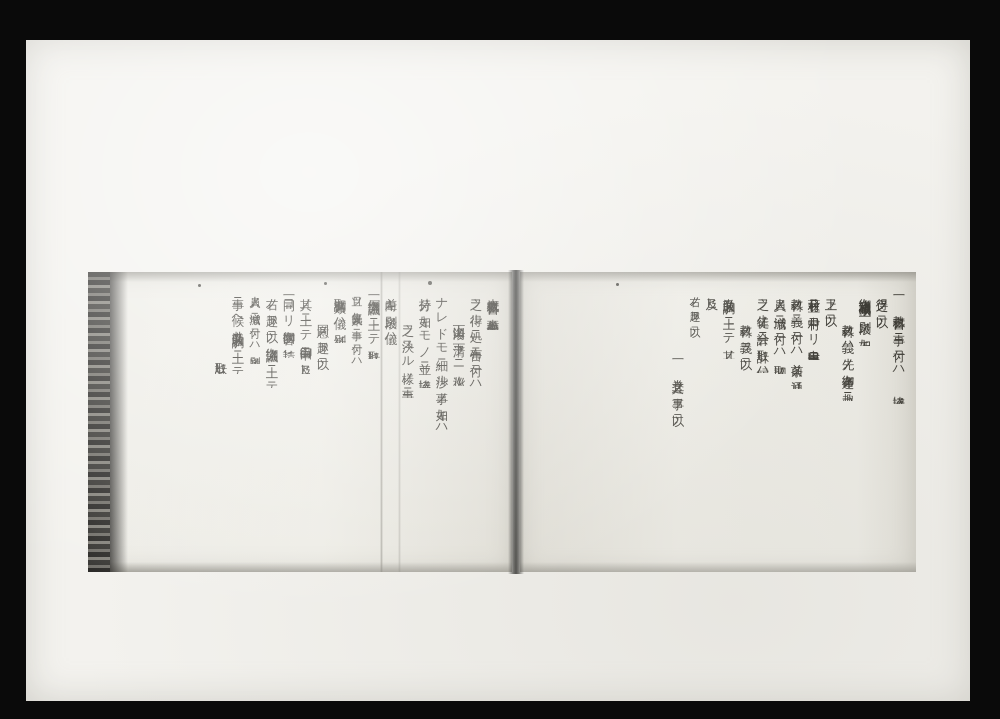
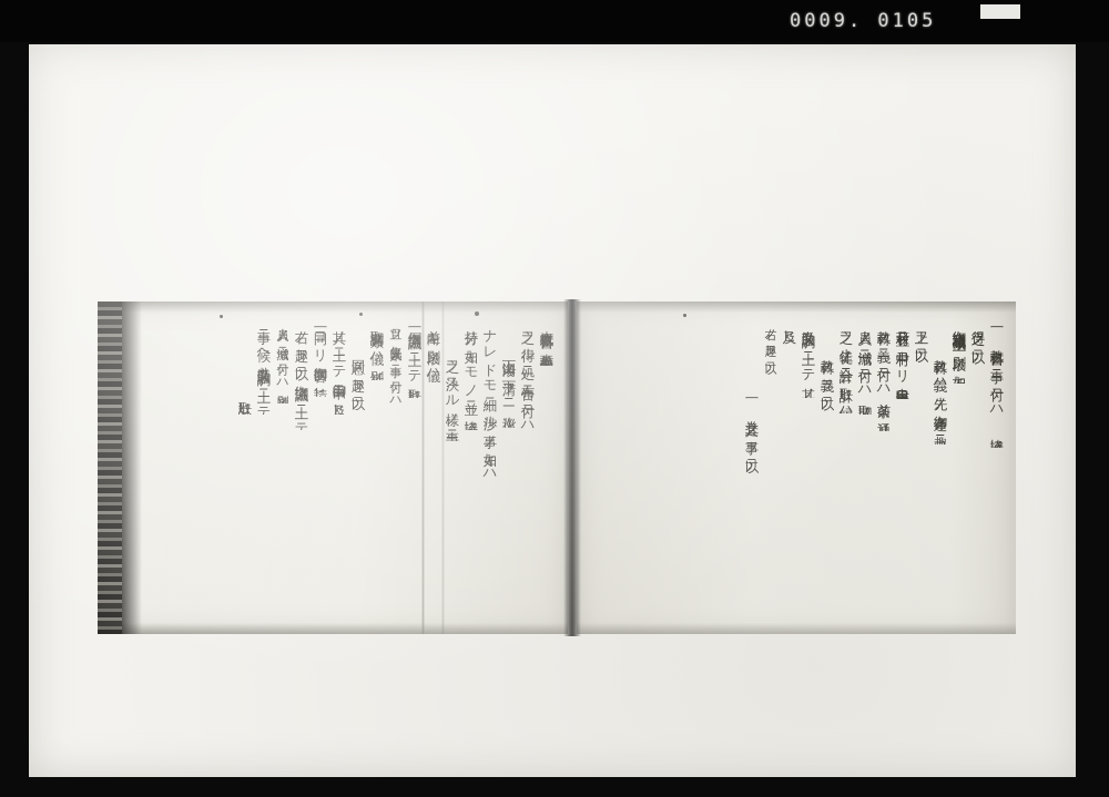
+ 0009. 0105
